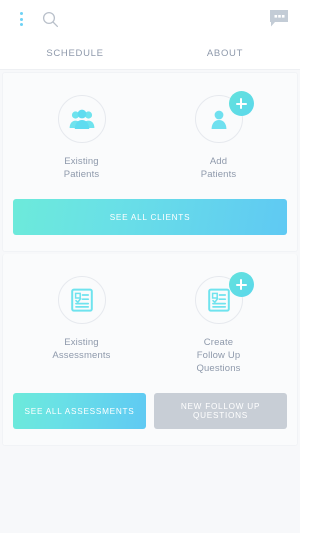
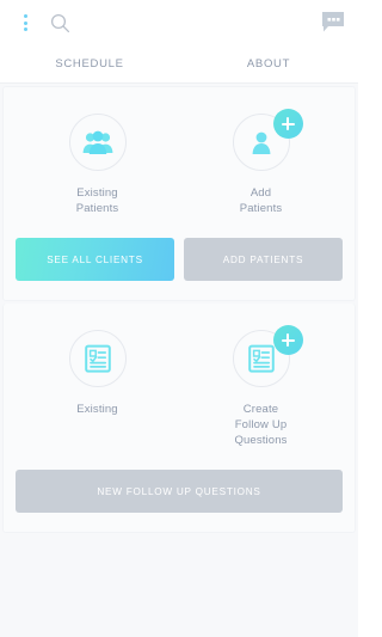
  SCHEDULE
  ABOUT
  Existing
  Patients
  Add
  Patients
  SEE ALL CLIENTS
+ ADD PATIENTS
  Existing
- Assessments
  Create
  Follow Up
  Questions
- SEE ALL ASSESSMENTS
  NEW FOLLOW UP QUESTIONS
